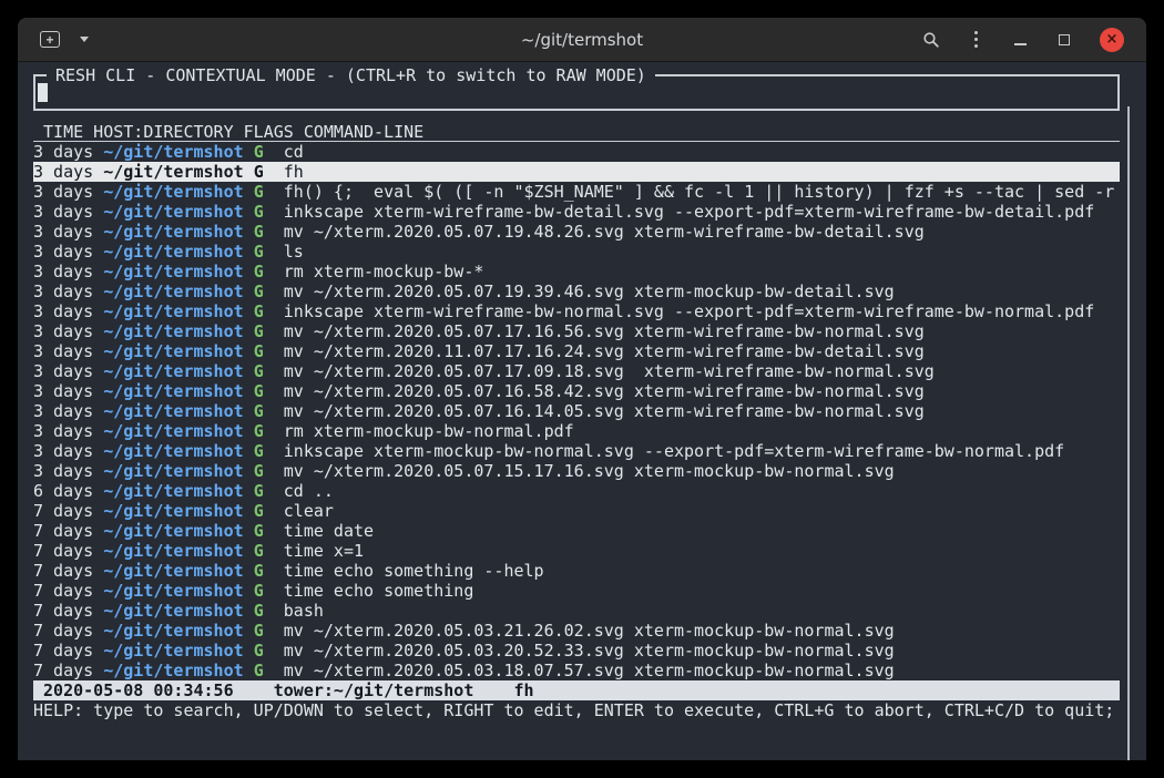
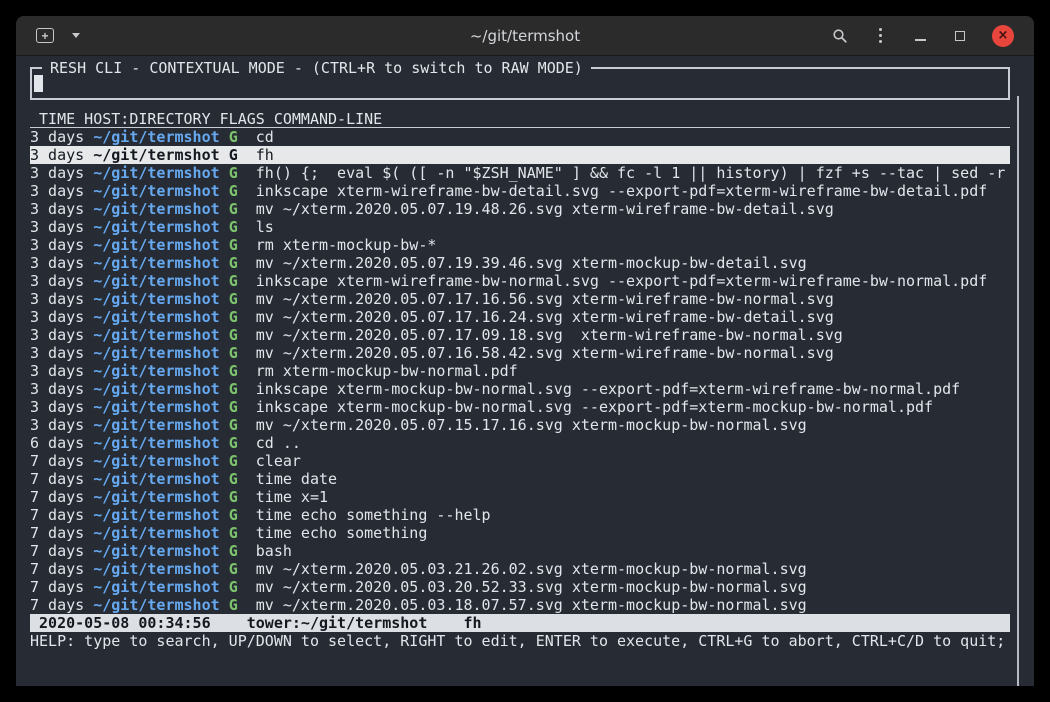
  +
  ~/git/termshot
  ×
  RESH CLI - CONTEXTUAL MODE - (CTRL+R to switch to RAW MODE)
  TIME HOST:DIRECTORY FLAGS COMMAND-LINE
  3 days ~/git/termshot G cd
  3 days ~/git/termshot G fh
  3 days ~/git/termshot G fh() {; eval $( ([ -n "$ZSH_NAME" ] && fc -l 1 || history) | fzf +s --tac | sed -r
  3 days ~/git/termshot G inkscape xterm-wireframe-bw-detail.svg --export-pdf=xterm-wireframe-bw-detail.pdf
  3 days ~/git/termshot G mv ~/xterm.2020.05.07.19.48.26.svg xterm-wireframe-bw-detail.svg
  3 days ~/git/termshot G ls
  3 days ~/git/termshot G rm xterm-mockup-bw-*
  3 days ~/git/termshot G mv ~/xterm.2020.05.07.19.39.46.svg xterm-mockup-bw-detail.svg
  3 days ~/git/termshot G inkscape xterm-wireframe-bw-normal.svg --export-pdf=xterm-wireframe-bw-normal.pdf
  3 days ~/git/termshot G mv ~/xterm.2020.05.07.17.16.56.svg xterm-wireframe-bw-normal.svg
- 3 days ~/git/termshot G mv ~/xterm.2020.11.07.17.16.24.svg xterm-wireframe-bw-detail.svg
+ 3 days ~/git/termshot G mv ~/xterm.2020.05.07.17.16.24.svg xterm-wireframe-bw-detail.svg
  3 days ~/git/termshot G mv ~/xterm.2020.05.07.17.09.18.svg xterm-wireframe-bw-normal.svg
  3 days ~/git/termshot G mv ~/xterm.2020.05.07.16.58.42.svg xterm-wireframe-bw-normal.svg
- 3 days ~/git/termshot G mv ~/xterm.2020.05.07.16.14.05.svg xterm-wireframe-bw-normal.svg
  3 days ~/git/termshot G rm xterm-mockup-bw-normal.pdf
  3 days ~/git/termshot G inkscape xterm-mockup-bw-normal.svg --export-pdf=xterm-wireframe-bw-normal.pdf
+ 3 days ~/git/termshot G inkscape xterm-mockup-bw-normal.svg --export-pdf=xterm-mockup-bw-normal.pdf
  3 days ~/git/termshot G mv ~/xterm.2020.05.07.15.17.16.svg xterm-mockup-bw-normal.svg
  6 days ~/git/termshot G cd ..
  7 days ~/git/termshot G clear
  7 days ~/git/termshot G time date
  7 days ~/git/termshot G time x=1
  7 days ~/git/termshot G time echo something --help
  7 days ~/git/termshot G time echo something
  7 days ~/git/termshot G bash
  7 days ~/git/termshot G mv ~/xterm.2020.05.03.21.26.02.svg xterm-mockup-bw-normal.svg
  7 days ~/git/termshot G mv ~/xterm.2020.05.03.20.52.33.svg xterm-mockup-bw-normal.svg
  7 days ~/git/termshot G mv ~/xterm.2020.05.03.18.07.57.svg xterm-mockup-bw-normal.svg
  2020-05-08 00:34:56 tower:~/git/termshot fh
  HELP: type to search, UP/DOWN to select, RIGHT to edit, ENTER to execute, CTRL+G to abort, CTRL+C/D to quit;
